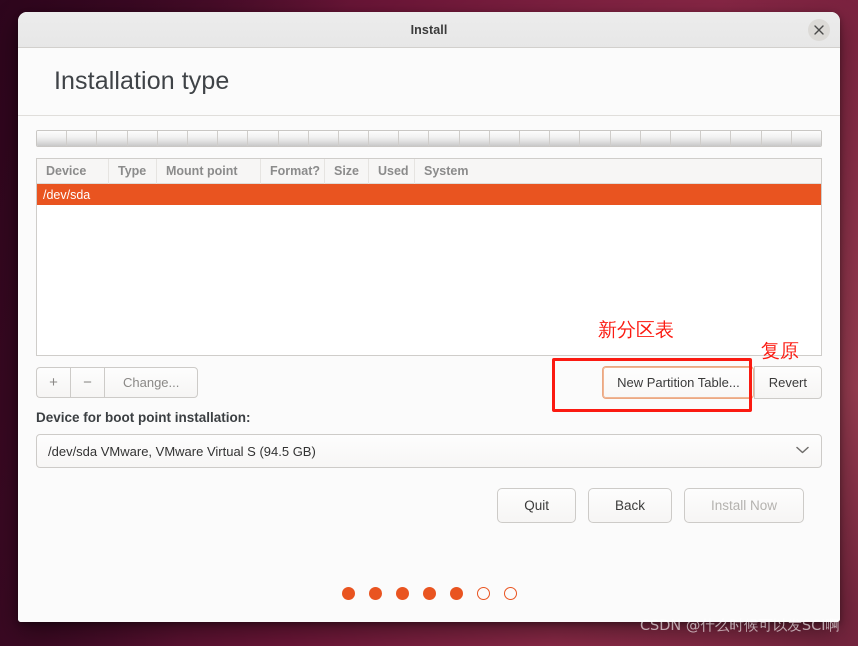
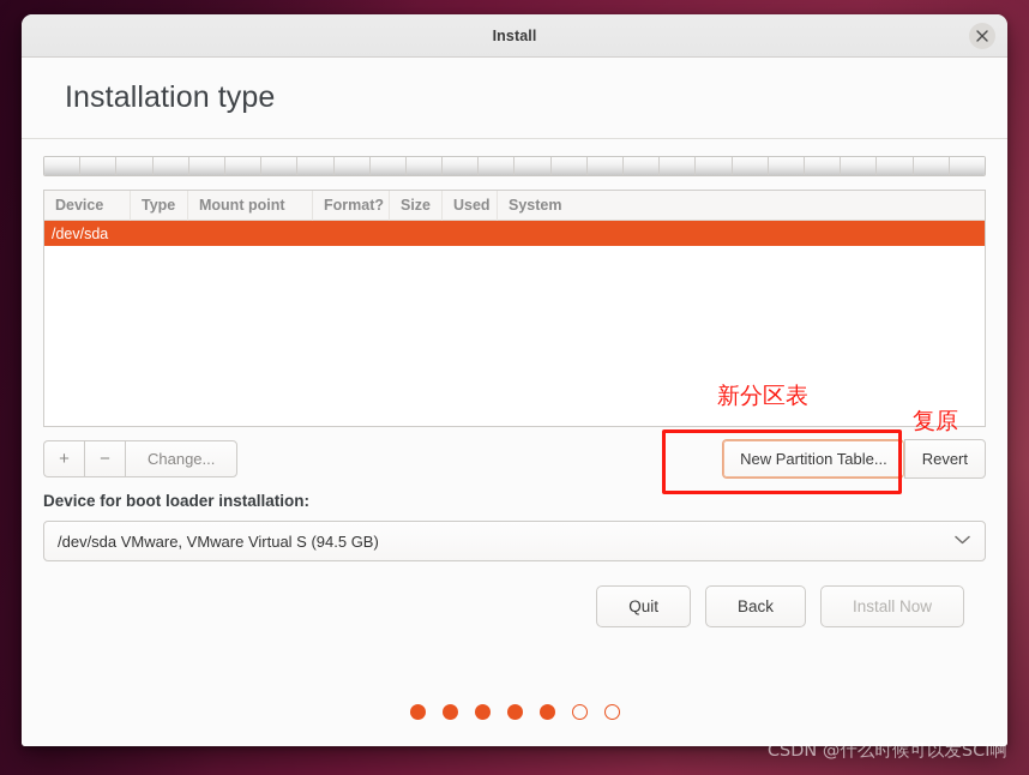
  Install
  Installation type
  Device
  Type
  Mount point
  Format?
  Size
  Used
  System
  /dev/sda
  +
  −
  Change...
  New Partition Table...
  Revert
- Device for boot point installation:
+ Device for boot loader installation:
  /dev/sda VMware, VMware Virtual S (94.5 GB)
  Quit
  Back
  Install Now
  新分区表
  复原
  CSDN @什么时候可以发SCI啊
